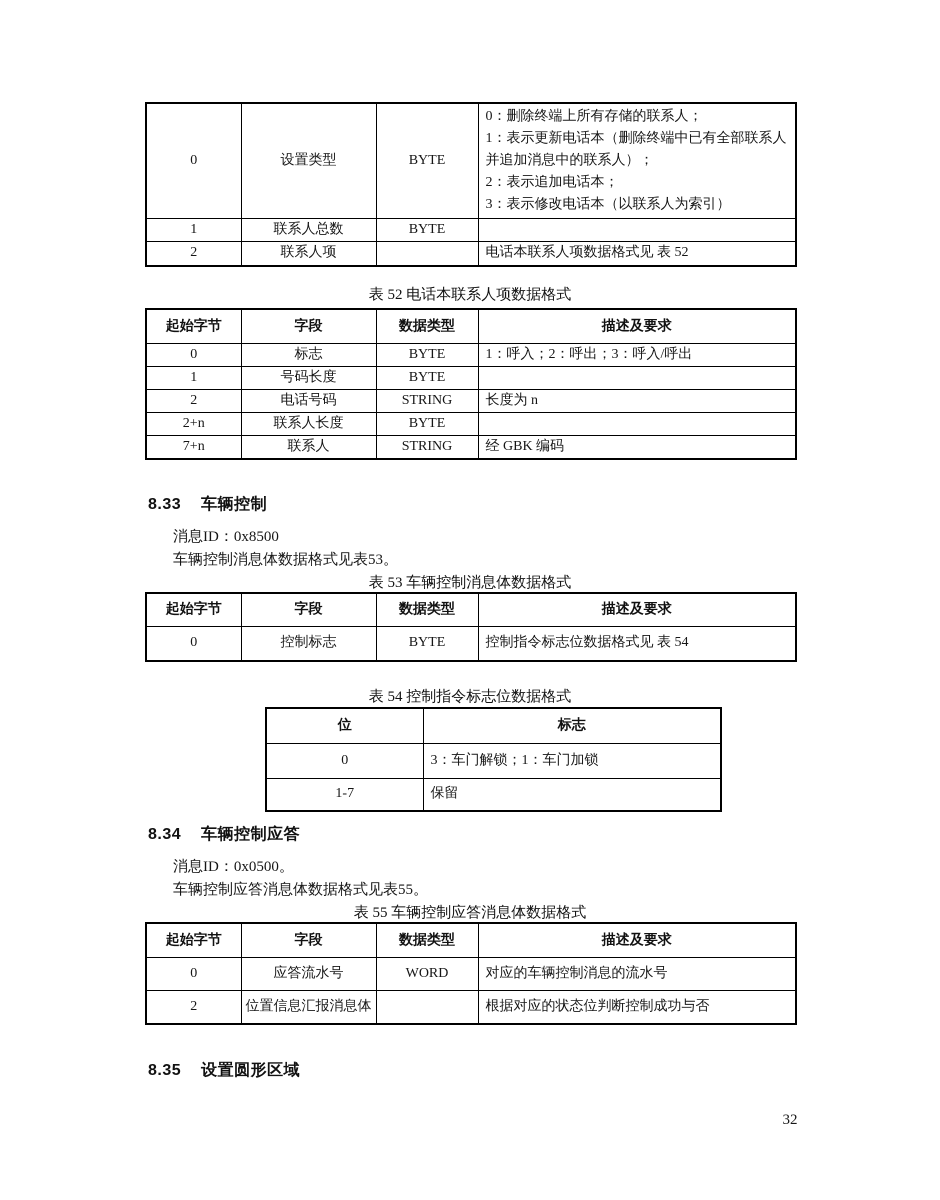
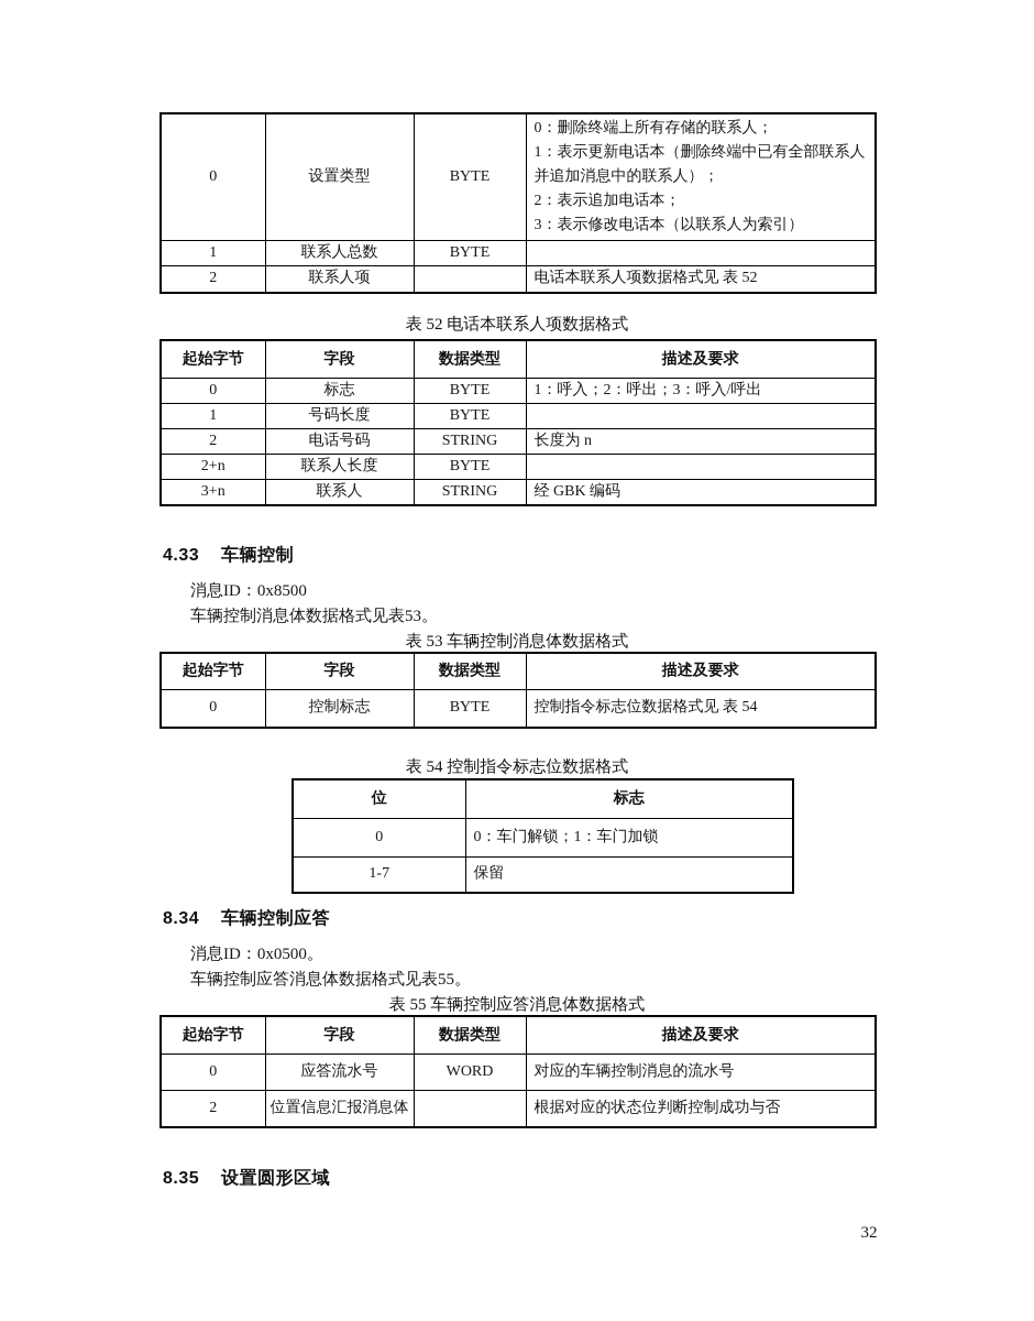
  0	设置类型	BYTE	0：删除终端上所有存储的联系人； 1：表示更新电话本（删除终端中已有全部联系人 并追加消息中的联系人）； 2：表示追加电话本； 3：表示修改电话本（以联系人为索引）
  1	联系人总数	BYTE
  2	联系人项		电话本联系人项数据格式见 表 52
  表 52 电话本联系人项数据格式
  起始字节	字段	数据类型	描述及要求
  0	标志	BYTE	1：呼入；2：呼出；3：呼入/呼出
  1	号码长度	BYTE
  2	电话号码	STRING	长度为 n
  2+n	联系人长度	BYTE
- 7+n	联系人	STRING	经 GBK 编码
+ 3+n	联系人	STRING	经 GBK 编码
- 8.33 车辆控制
+ 4.33 车辆控制
  消息ID：0x8500
  车辆控制消息体数据格式见表53。
  表 53 车辆控制消息体数据格式
  起始字节	字段	数据类型	描述及要求
  0	控制标志	BYTE	控制指令标志位数据格式见 表 54
  表 54 控制指令标志位数据格式
  位	标志
- 0	3：车门解锁；1：车门加锁
+ 0	0：车门解锁；1：车门加锁
  1-7	保留
  8.34 车辆控制应答
  消息ID：0x0500。
  车辆控制应答消息体数据格式见表55。
  表 55 车辆控制应答消息体数据格式
  起始字节	字段	数据类型	描述及要求
  0	应答流水号	WORD	对应的车辆控制消息的流水号
  2	位置信息汇报消息体		根据对应的状态位判断控制成功与否
  8.35 设置圆形区域
  32
